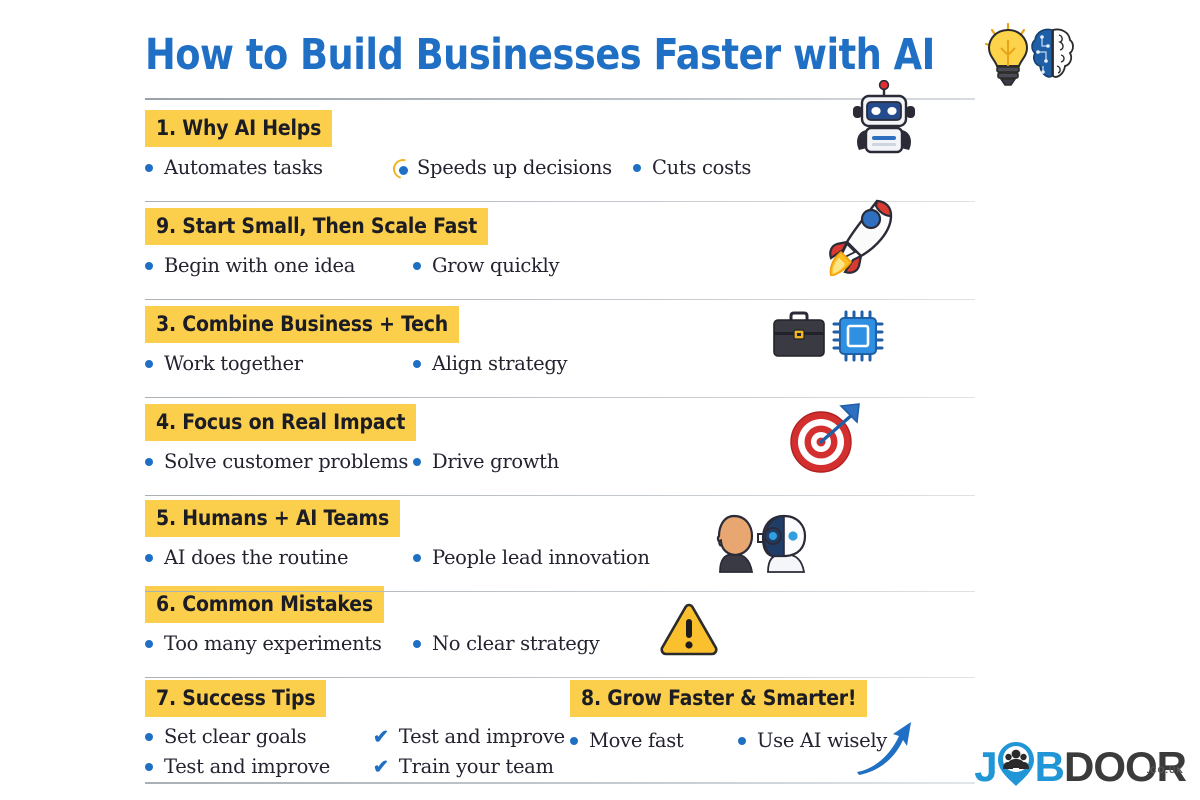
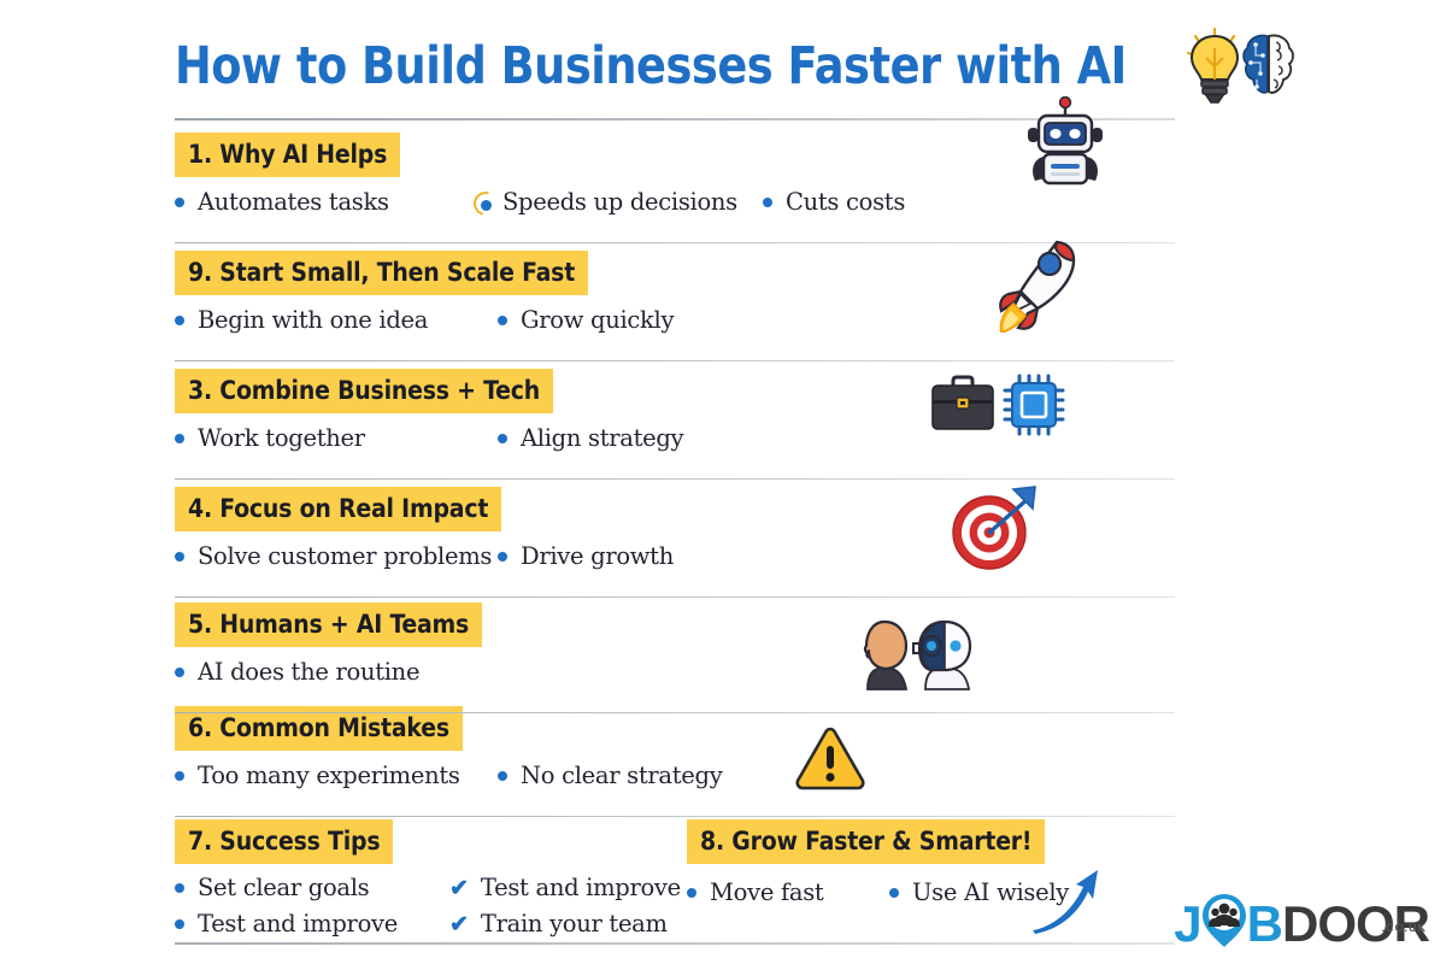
  How to Build Businesses Faster with AI
  1. Why AI Helps
  Automates tasks
  Speeds up decisions
  Cuts costs
  9. Start Small, Then Scale Fast
  Begin with one idea
  Grow quickly
  3. Combine Business + Tech
  Work together
  Align strategy
  4. Focus on Real Impact
  Solve customer problems
  Drive growth
  5. Humans + AI Teams
  AI does the routine
- People lead innovation
  6. Common Mistakes
  Too many experiments
  No clear strategy
  7. Success Tips
  Set clear goals
  Test and improve
  ✔
  Test and improve
  ✔
  Train your team
  8. Grow Faster & Smarter!
  Move fast
  Use AI wisely
  J
  B
  DOOR
  .CO.UK
